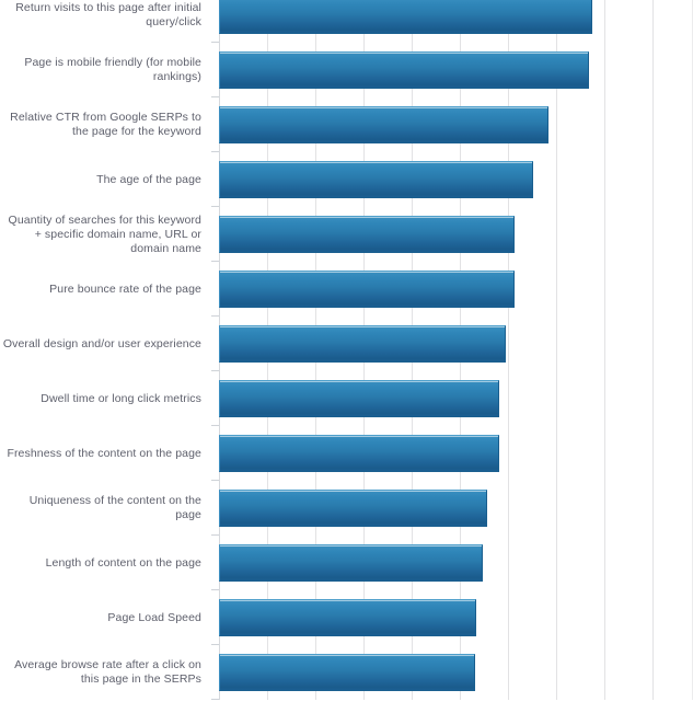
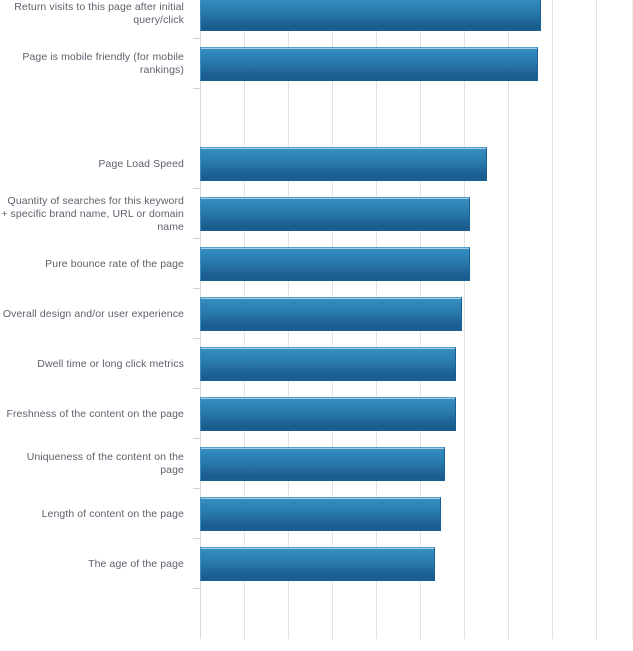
  Return visits to this page after initial query/click
  Page is mobile friendly (for mobile rankings)
- Relative CTR from Google SERPs to the page for the keyword
- The age of the page
+ Page Load Speed
- Quantity of searches for this keyword + specific domain name, URL or domain name
+ Quantity of searches for this keyword + specific brand name, URL or domain name
  Pure bounce rate of the page
  Overall design and/or user experience
  Dwell time or long click metrics
  Freshness of the content on the page
  Uniqueness of the content on the page
  Length of content on the page
- Page Load Speed
+ The age of the page
- Average browse rate after a click on this page in the SERPs
